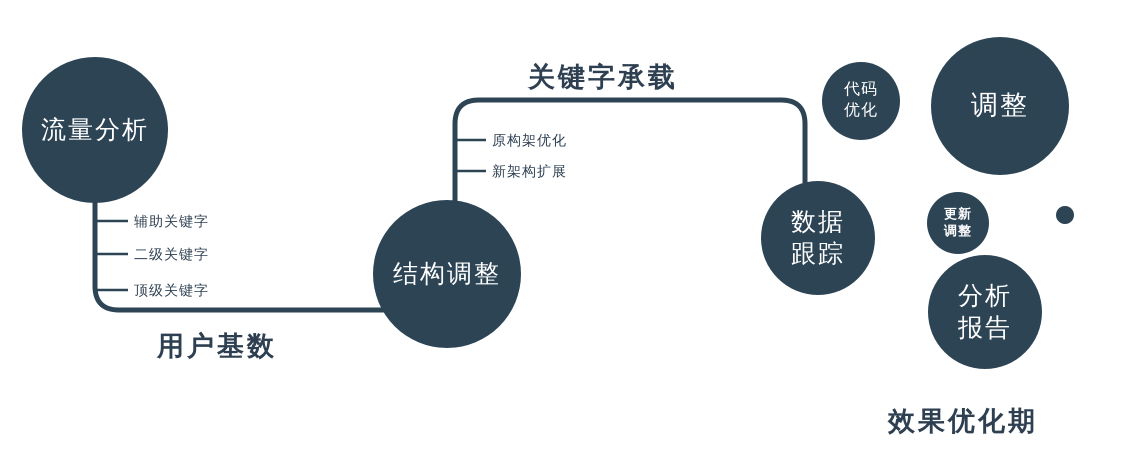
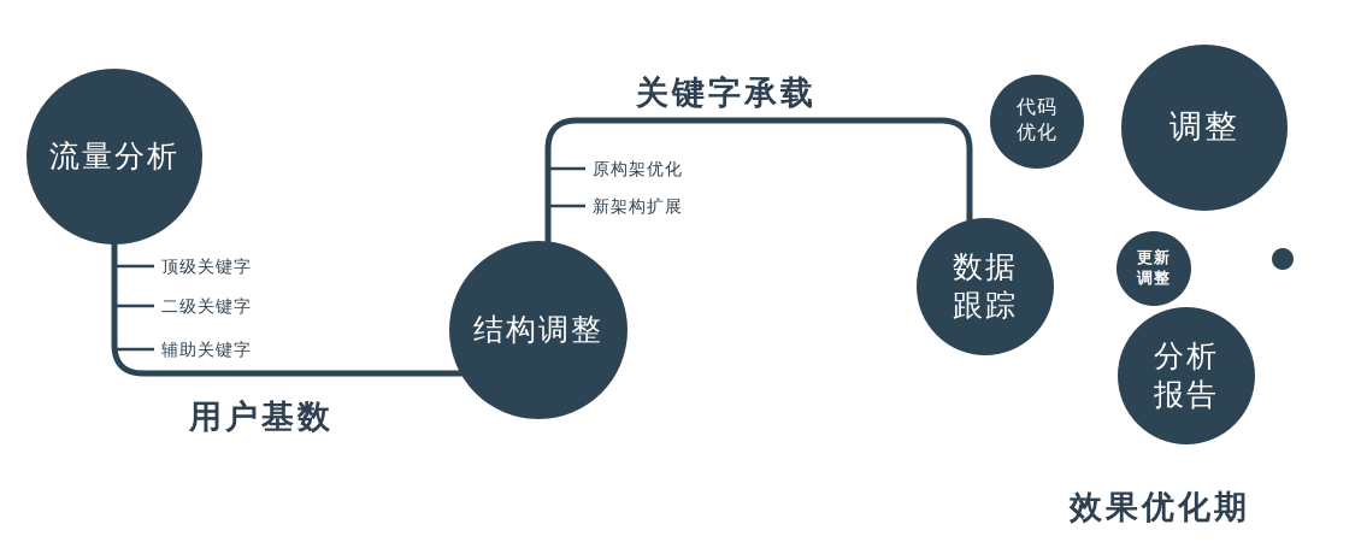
  流量分析
  结构调整
  数据
  跟踪
  代码
  优化
  调整
  更新
  调整
  分析
  报告
- 辅助关键字
+ 顶级关键字
  二级关键字
- 顶级关键字
+ 辅助关键字
  原构架优化
  新架构扩展
  关键字承载
  用户基数
  效果优化期
